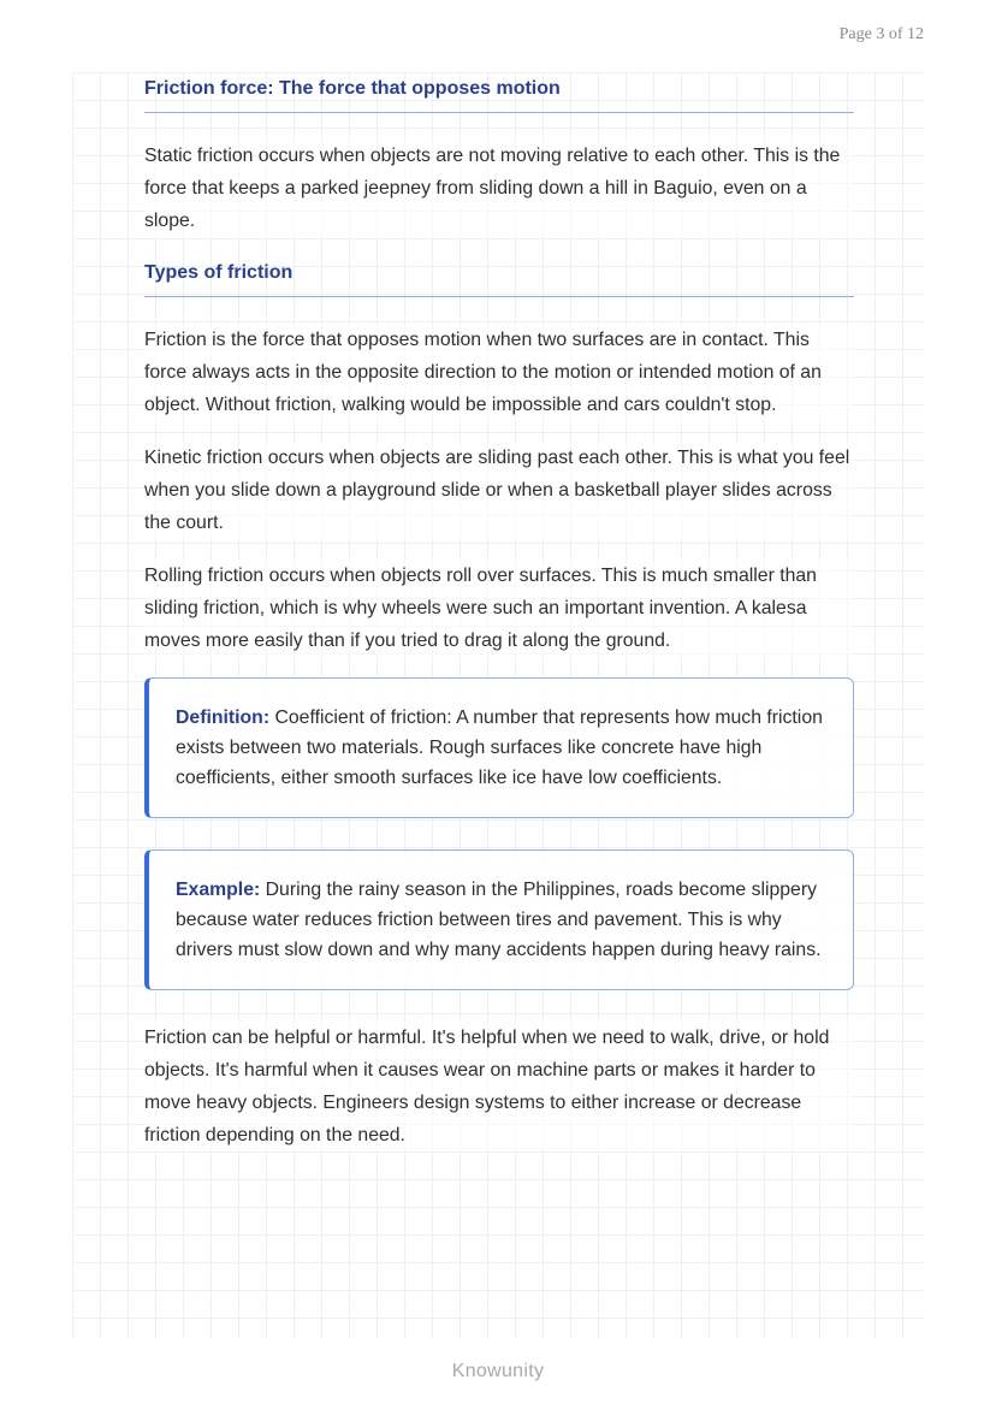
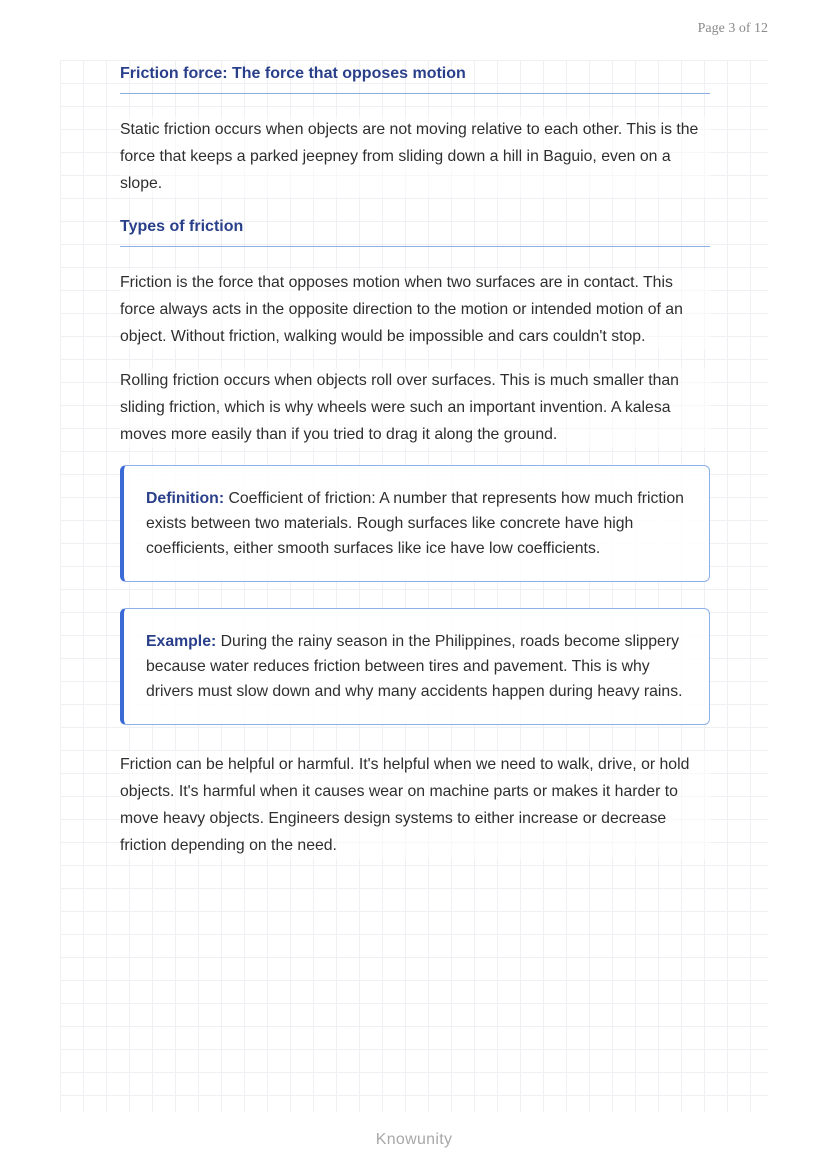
  Page 3 of 12
  Friction force: The force that opposes motion
  Static friction occurs when objects are not moving relative to each other. This is the force that keeps a parked jeepney from sliding down a hill in Baguio, even on a slope.
  Types of friction
  Friction is the force that opposes motion when two surfaces are in contact. This force always acts in the opposite direction to the motion or intended motion of an object. Without friction, walking would be impossible and cars couldn't stop.
- Kinetic friction occurs when objects are sliding past each other. This is what you feel when you slide down a playground slide or when a basketball player slides across the court.
  Rolling friction occurs when objects roll over surfaces. This is much smaller than sliding friction, which is why wheels were such an important invention. A kalesa moves more easily than if you tried to drag it along the ground.
  Definition: Coefficient of friction: A number that represents how much friction exists between two materials. Rough surfaces like concrete have high coefficients, either smooth surfaces like ice have low coefficients.
  Example: During the rainy season in the Philippines, roads become slippery because water reduces friction between tires and pavement. This is why drivers must slow down and why many accidents happen during heavy rains.
  Friction can be helpful or harmful. It's helpful when we need to walk, drive, or hold objects. It's harmful when it causes wear on machine parts or makes it harder to move heavy objects. Engineers design systems to either increase or decrease friction depending on the need.
  Knowunity
